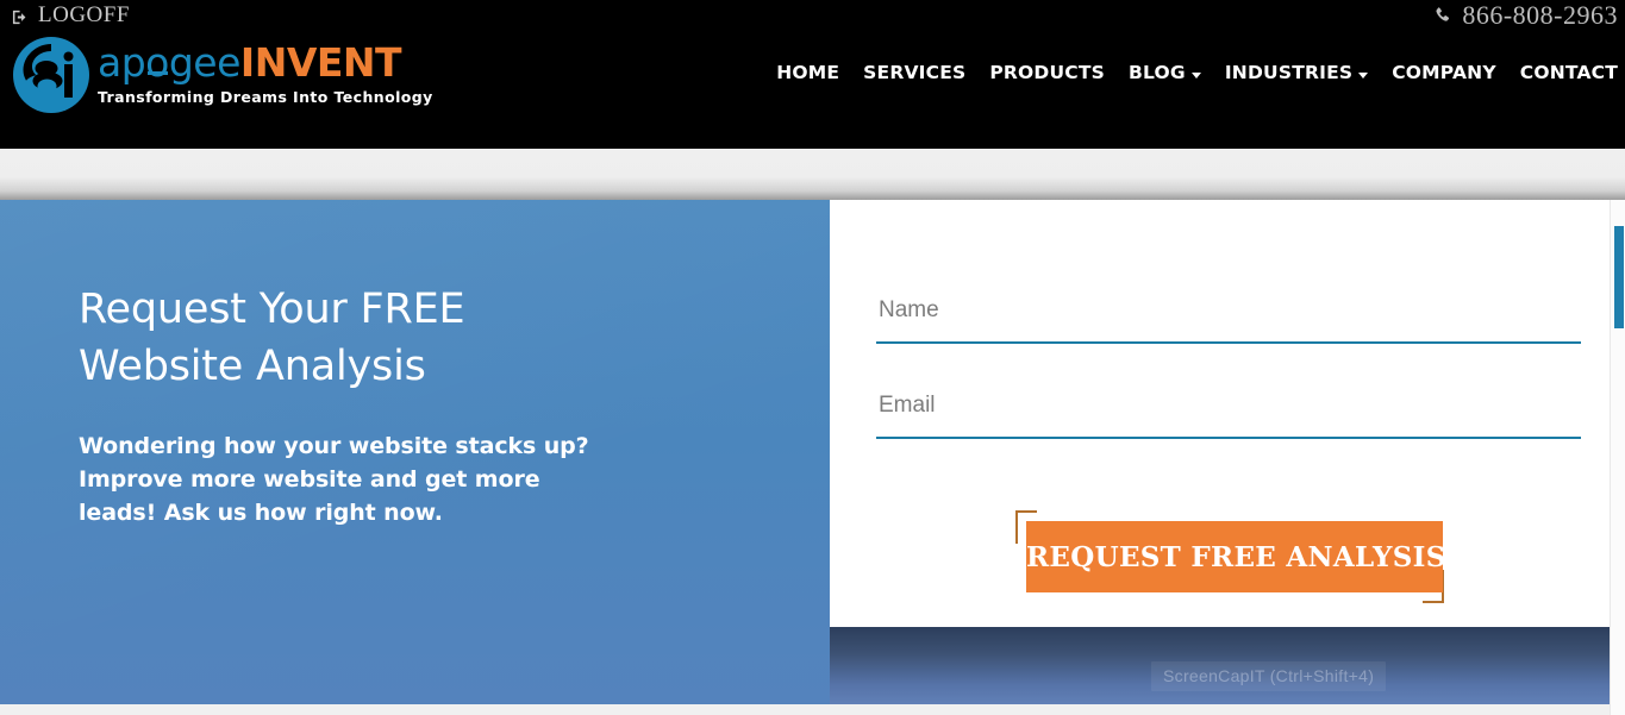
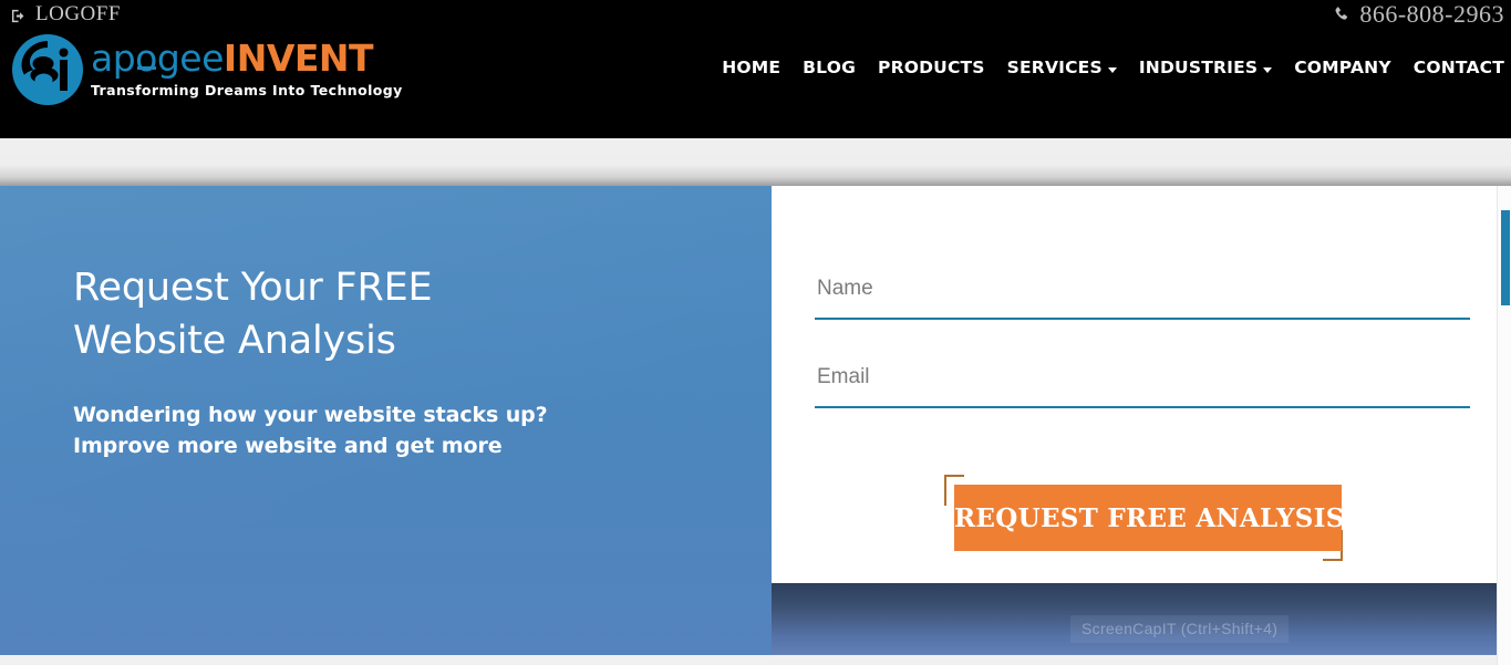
  LOGOFF
  866-808-2963
  apogeeINVENT
  Transforming Dreams Into Technology
  HOME
- SERVICES
+ BLOG
  PRODUCTS
- BLOG
+ SERVICES
  INDUSTRIES
  COMPANY
  CONTACT
  Request Your FREE
  Website Analysis
  Wondering how your website stacks up?
  Improve more website and get more
- leads! Ask us how right now.
  ScreenCapIT (Ctrl+Shift+4)
  Name
  Email
  REQUEST FREE ANALYSIS
